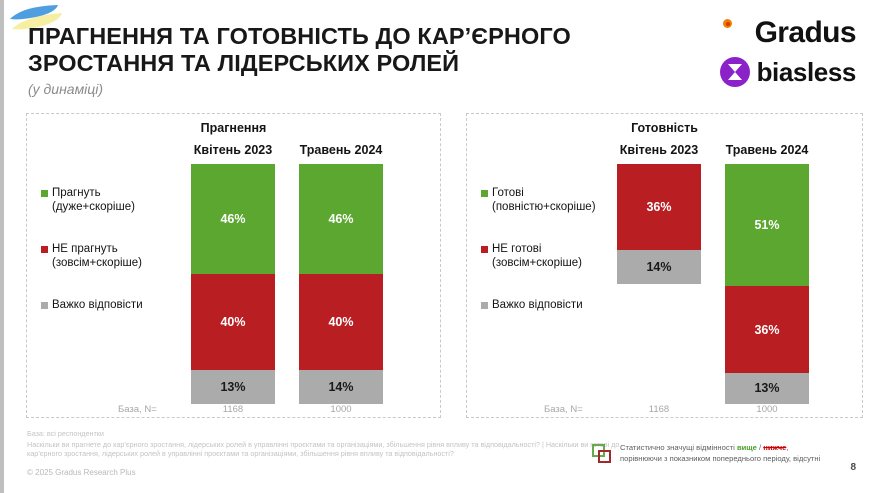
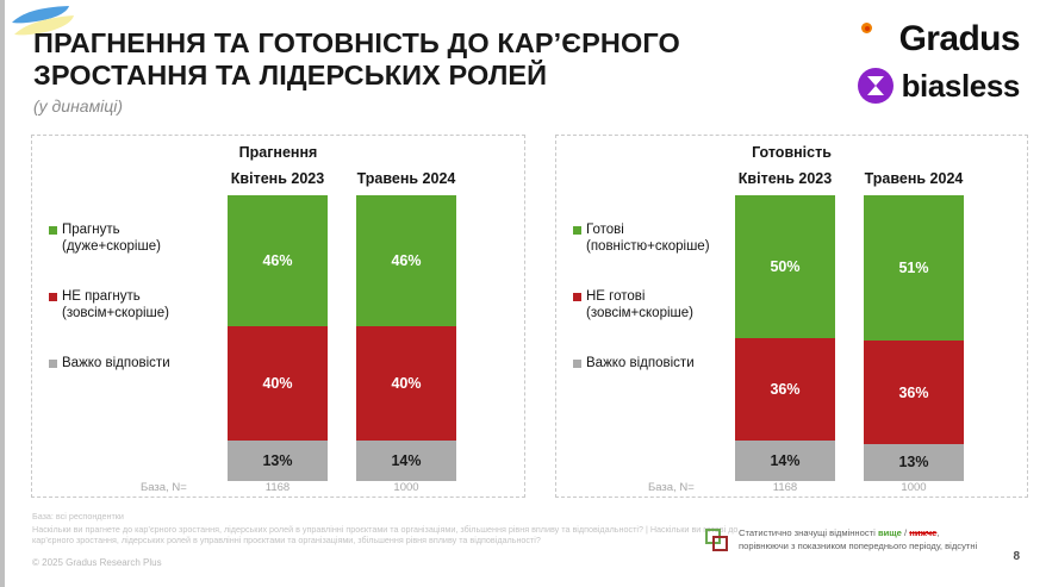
  ПРАГНЕННЯ ТА ГОТОВНІСТЬ ДО КАР’ЄРНОГО
  ЗРОСТАННЯ ТА ЛІДЕРСЬКИХ РОЛЕЙ
  (у динаміці)
  Gradus
  biasless
  Прагнення
  Прагнуть
  (дуже+скоріше)
  НЕ прагнуть
  (зовсім+скоріше)
  Важко відповісти
  Квітень 2023
  46%
  40%
  13%
  Травень 2024
  46%
  40%
  14%
  База, N=
  1168
  1000
  Готовність
  Готові
  (повністю+скоріше)
  НЕ готові
  (зовсім+скоріше)
  Важко відповісти
  Квітень 2023
+ 50%
  36%
  14%
  Травень 2024
  51%
  36%
  13%
  База, N=
  1168
  1000
  База: всі респондентки
  Наскільки ви прагнете до кар’єрного зростання, лідерських ролей в управлінні проєктами та організаціями, збільшення рівня впливу та відповідальності? | Наскільки ви готові до кар’єрного зростання, лідерських ролей в управлінні проєктами та організаціями, збільшення рівня впливу та відповідальності?
  © 2025 Gradus Research Plus
  Статистично значущі відмінності вище / нижче, порівнюючи з показником попереднього періоду, відсутні
  8
